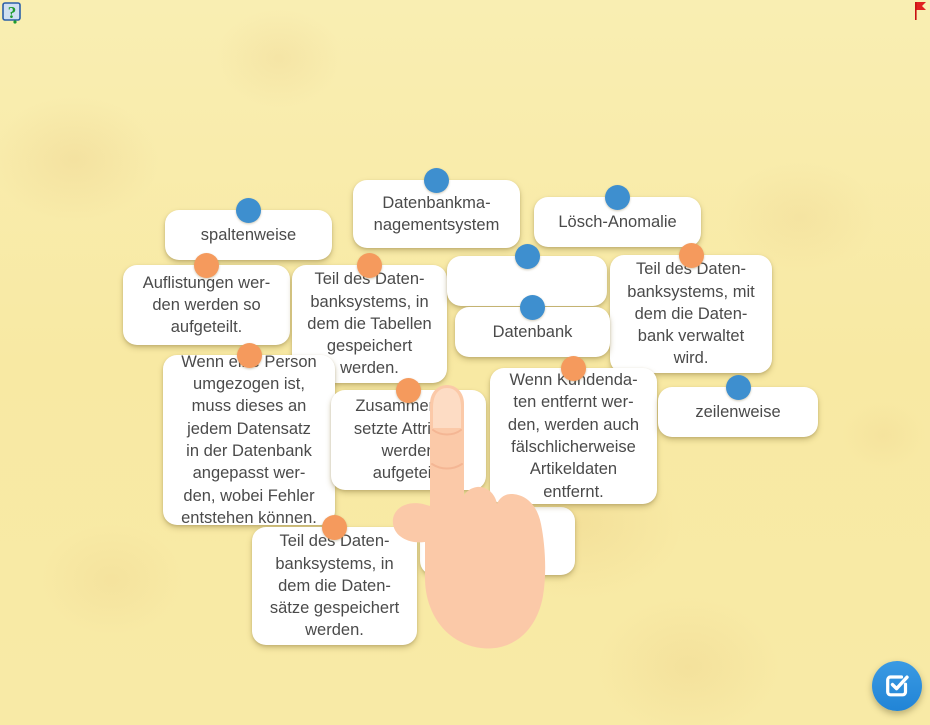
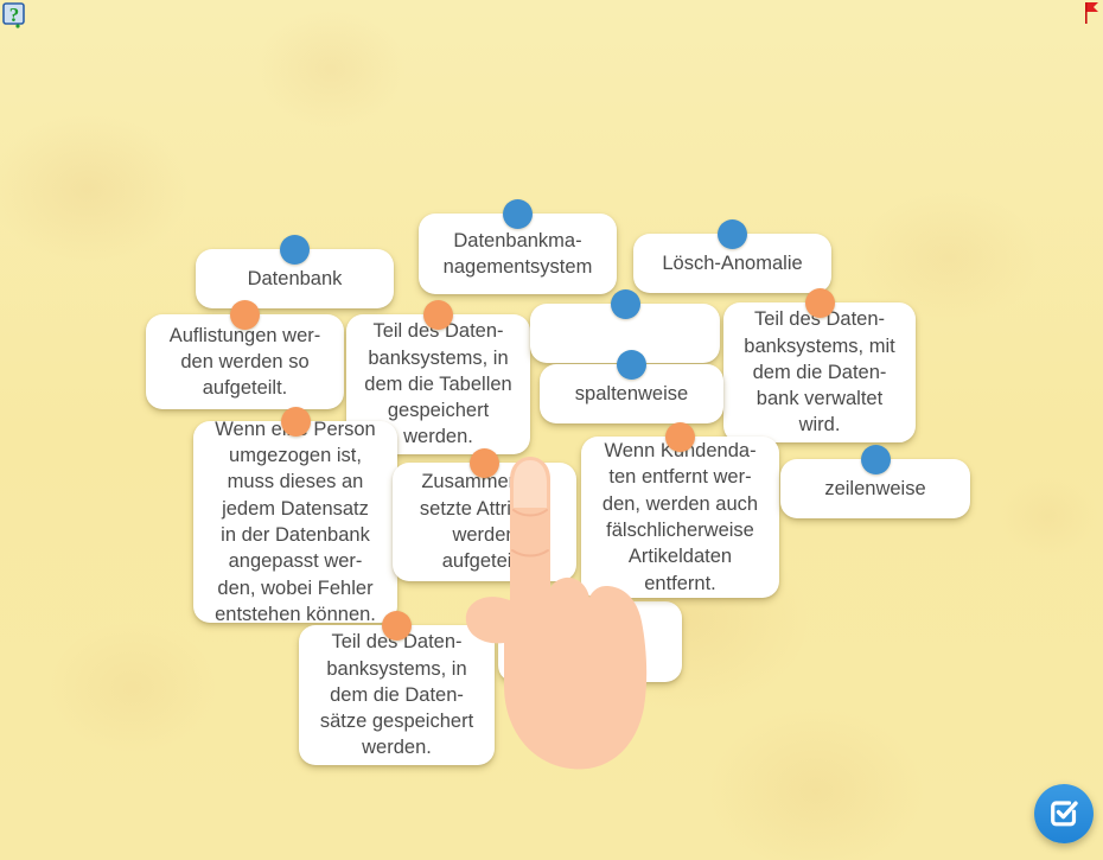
  ?
- spaltenweise
+ Datenbank
  Datenbankma-
  nagementsystem
  Lösch-Anomalie
  Auflistungen wer-
  den werden so
  aufgeteilt.
  Teil des Daten-
  banksystems, in
  dem die Tabellen
  gespeichert
  werden.
  Teil des Daten-
  banksystems, mit
  dem die Daten-
  bank verwaltet
  wird.
- Datenbank
+ spaltenweise
  Wenn e Person
  umgezogen ist,
  muss dieses an
  jedem Datensatz
  in der Datenbank
  angepasst wer-
  den, wobei Fehler
  entstehen können.
  setzte Attri
  werde
  aufgetei
  Wenn Kndenda-
  ten entfernt wer-
  den, werden auch
  fälschlicherweise
  Artikeldaten
  entfernt.
  zeilenweise
  Teil des Daten-
  banksystems, in
  dem die Daten-
  sätze gespeichert
  werden.
